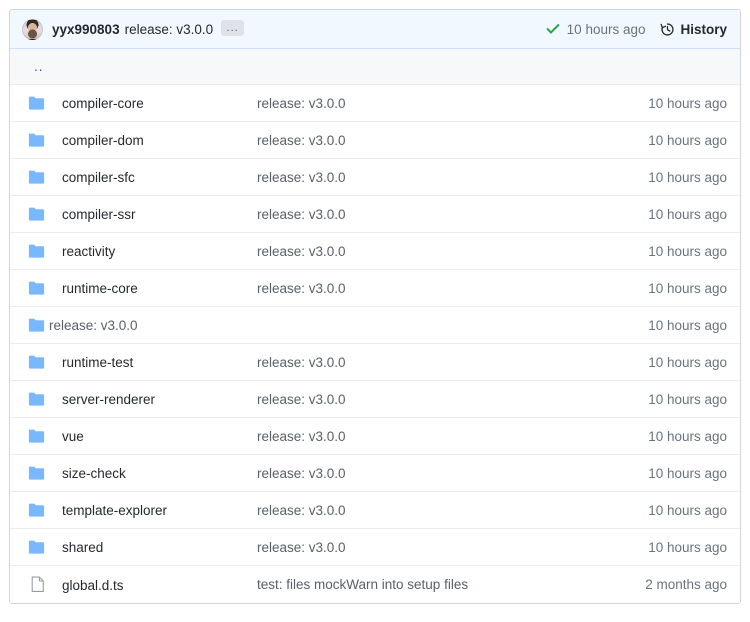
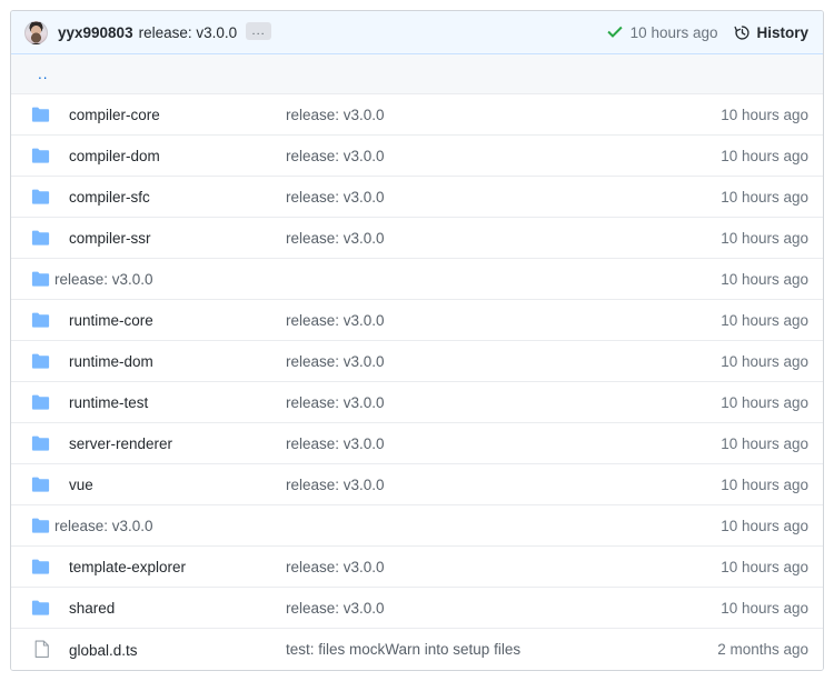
  yyx990803
  release: v3.0.0
  ...
  10 hours ago
  History
  ..
  compiler-core
  release: v3.0.0
  10 hours ago
  compiler-dom
  release: v3.0.0
  10 hours ago
  compiler-sfc
  release: v3.0.0
  10 hours ago
  compiler-ssr
  release: v3.0.0
  10 hours ago
- reactivity
  release: v3.0.0
  10 hours ago
  runtime-core
  release: v3.0.0
  10 hours ago
+ runtime-dom
  release: v3.0.0
  10 hours ago
  runtime-test
  release: v3.0.0
  10 hours ago
  server-renderer
  release: v3.0.0
  10 hours ago
  vue
  release: v3.0.0
  10 hours ago
- size-check
  release: v3.0.0
  10 hours ago
  template-explorer
  release: v3.0.0
  10 hours ago
  shared
  release: v3.0.0
  10 hours ago
  global.d.ts
  test: files mockWarn into setup files
  2 months ago
